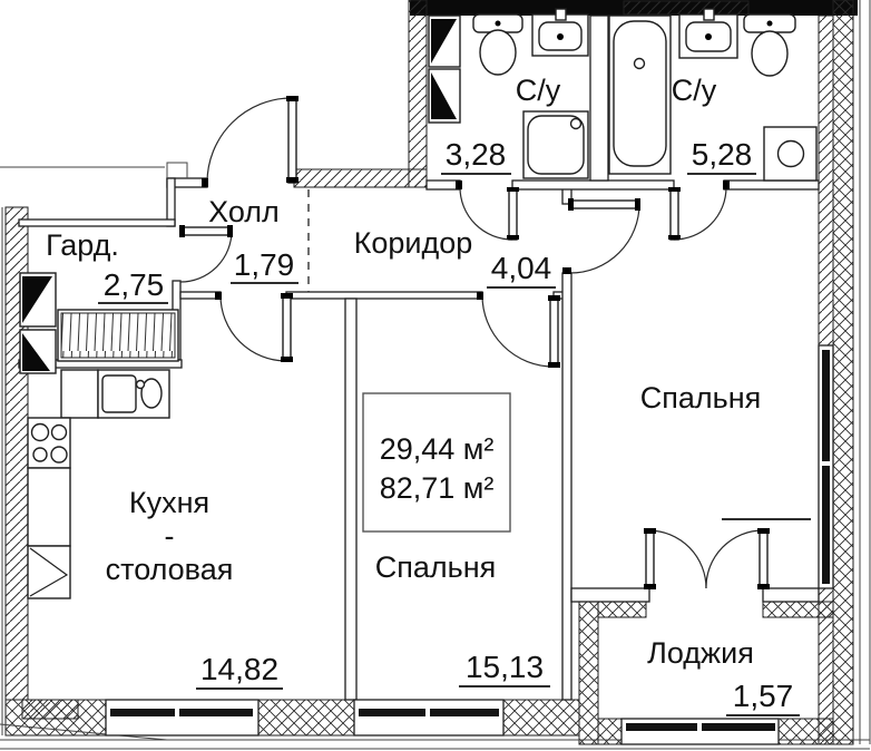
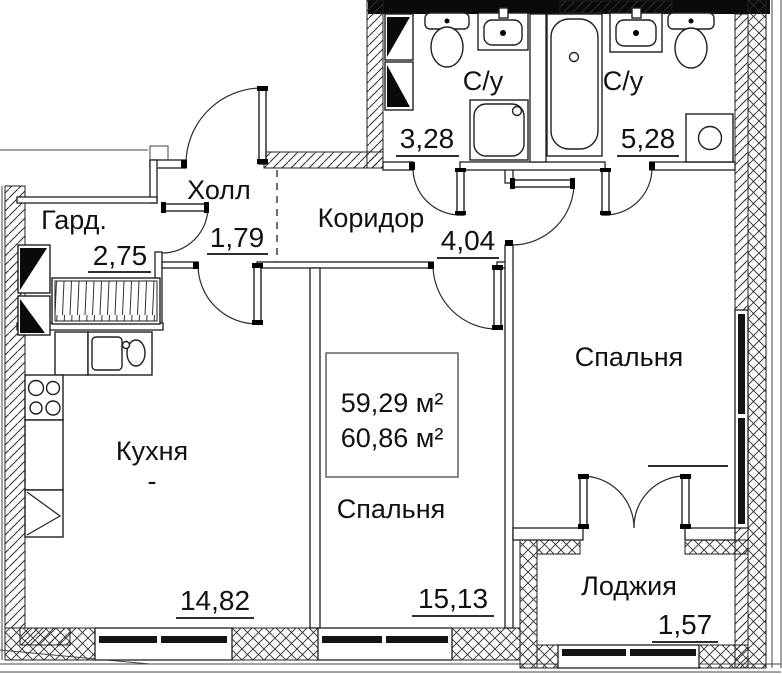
  Холл
  1,79
  Гард.
  2,75
  Коридор
  4,04
  С/у
  3,28
  С/у
  5,28
  Спальня
  Кухня
  -
- столовая
  14,82
  Спальня
  15,13
  Лоджия
  1,57
- 29,44 м²
+ 59,29 м²
- 82,71 м²
+ 60,86 м²
